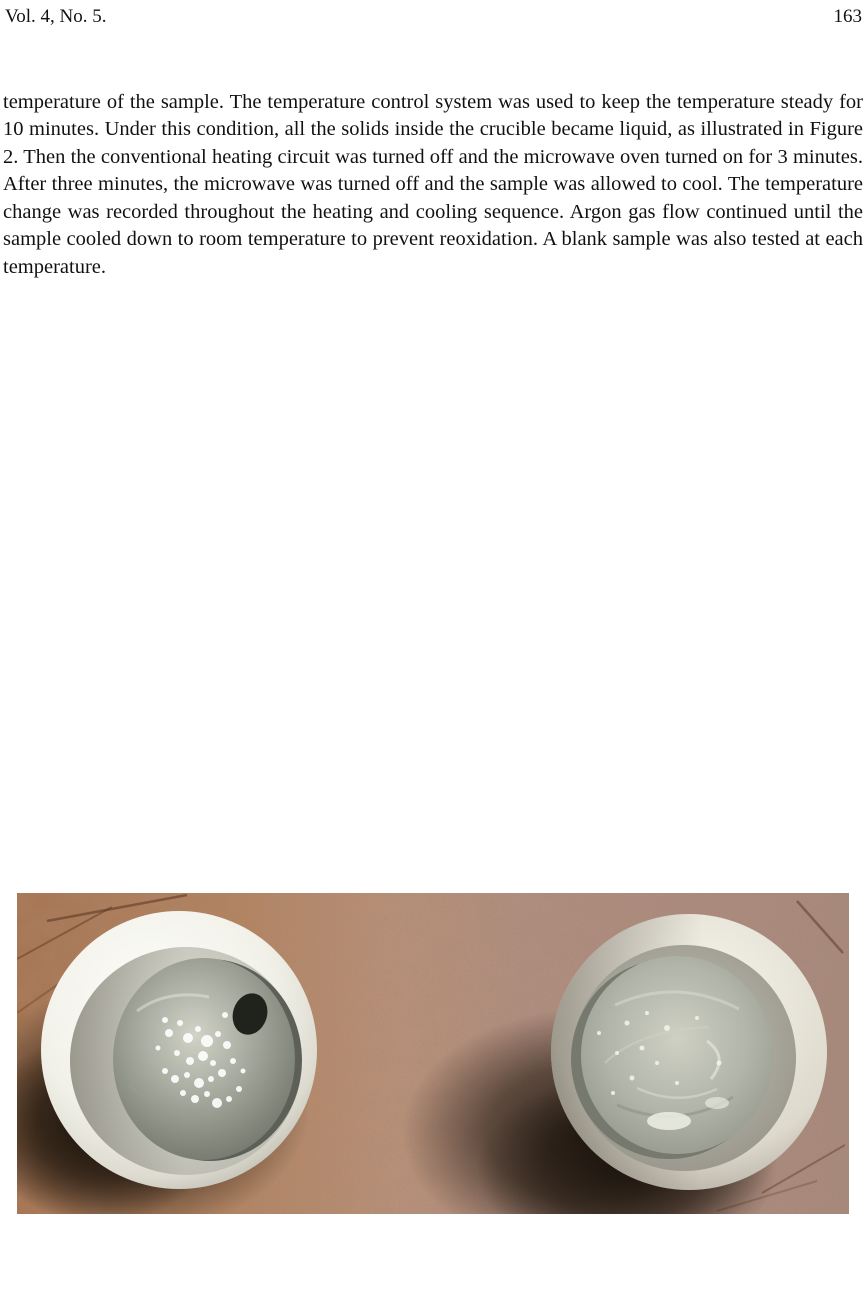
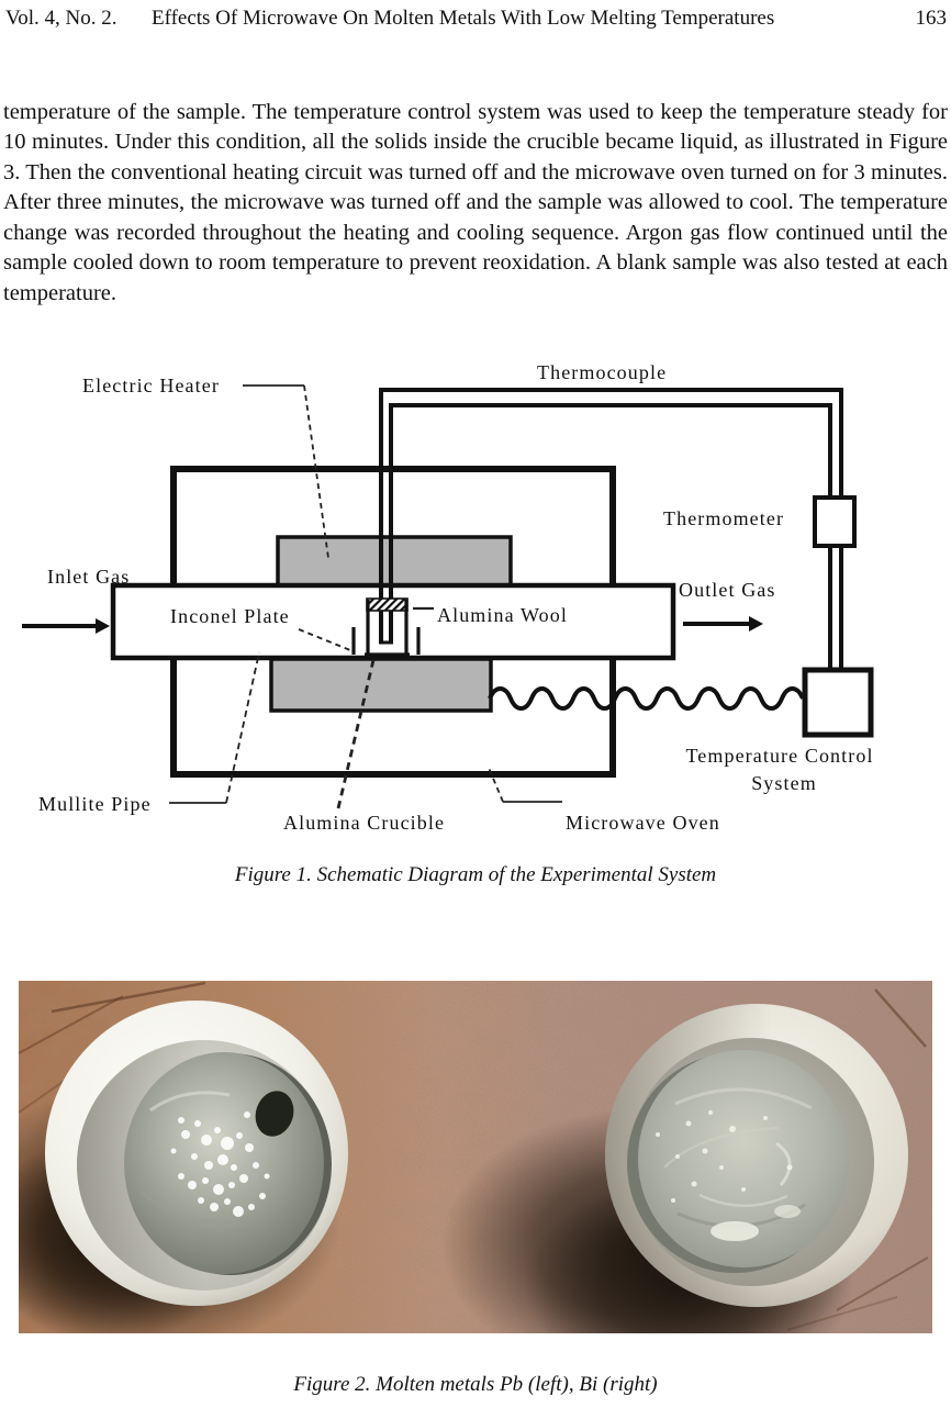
- Vol. 4, No. 5.
+ Vol. 4, No. 2.
+ Effects Of Microwave On Molten Metals With Low Melting Temperatures
  163
- temperature of the sample. The temperature control system was used to keep the temperature steady for 10 minutes. Under this condition, all the solids inside the crucible became liquid, as illustrated in Figure 2. Then the conventional heating circuit was turned off and the microwave oven turned on for 3 minutes. After three minutes, the microwave was turned off and the sample was allowed to cool. The temperature change was recorded throughout the heating and cooling sequence. Argon gas flow continued until the sample cooled down to room temperature to prevent reoxidation. A blank sample was also tested at each temperature.
+ temperature of the sample. The temperature control system was used to keep the temperature steady for 10 minutes. Under this condition, all the solids inside the crucible became liquid, as illustrated in Figure 3. Then the conventional heating circuit was turned off and the microwave oven turned on for 3 minutes. After three minutes, the microwave was turned off and the sample was allowed to cool. The temperature change was recorded throughout the heating and cooling sequence. Argon gas flow continued until the sample cooled down to room temperature to prevent reoxidation. A blank sample was also tested at each temperature.
+ Electric Heater
+ Thermocouple
+ Thermometer
+ Inlet Gas
+ Outlet Gas
+ Inconel Plate
+ Alumina Wool
+ Mullite Pipe
+ Alumina Crucible
+ Microwave Oven
+ Temperature Control
+ System
+ Figure 1. Schematic Diagram of the Experimental System
+ Figure 2. Molten metals Pb (left), Bi (right)
